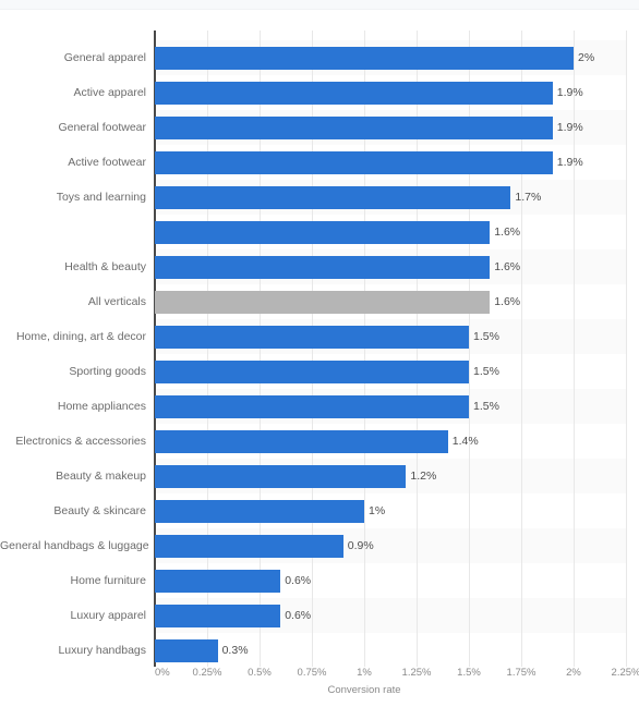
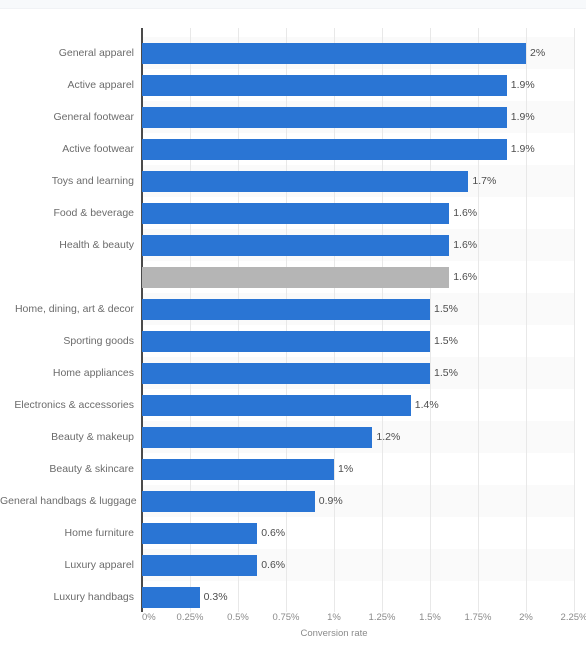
  General apparel
  2%
  Active apparel
  1.9%
  General footwear
  1.9%
  Active footwear
  1.9%
  Toys and learning
  1.7%
+ Food & beverage
  1.6%
  Health & beauty
  1.6%
- All verticals
  1.6%
  Home, dining, art & decor
  1.5%
  Sporting goods
  1.5%
  Home appliances
  1.5%
  Electronics & accessories
  1.4%
  Beauty & makeup
  1.2%
  Beauty & skincare
  1%
  General handbags & luggage
  0.9%
  Home furniture
  0.6%
  Luxury apparel
  0.6%
  Luxury handbags
  0.3%
  0%
  0.25%
  0.5%
  0.75%
  1%
  1.25%
  1.5%
  1.75%
  2%
  2.25%
  Conversion rate
